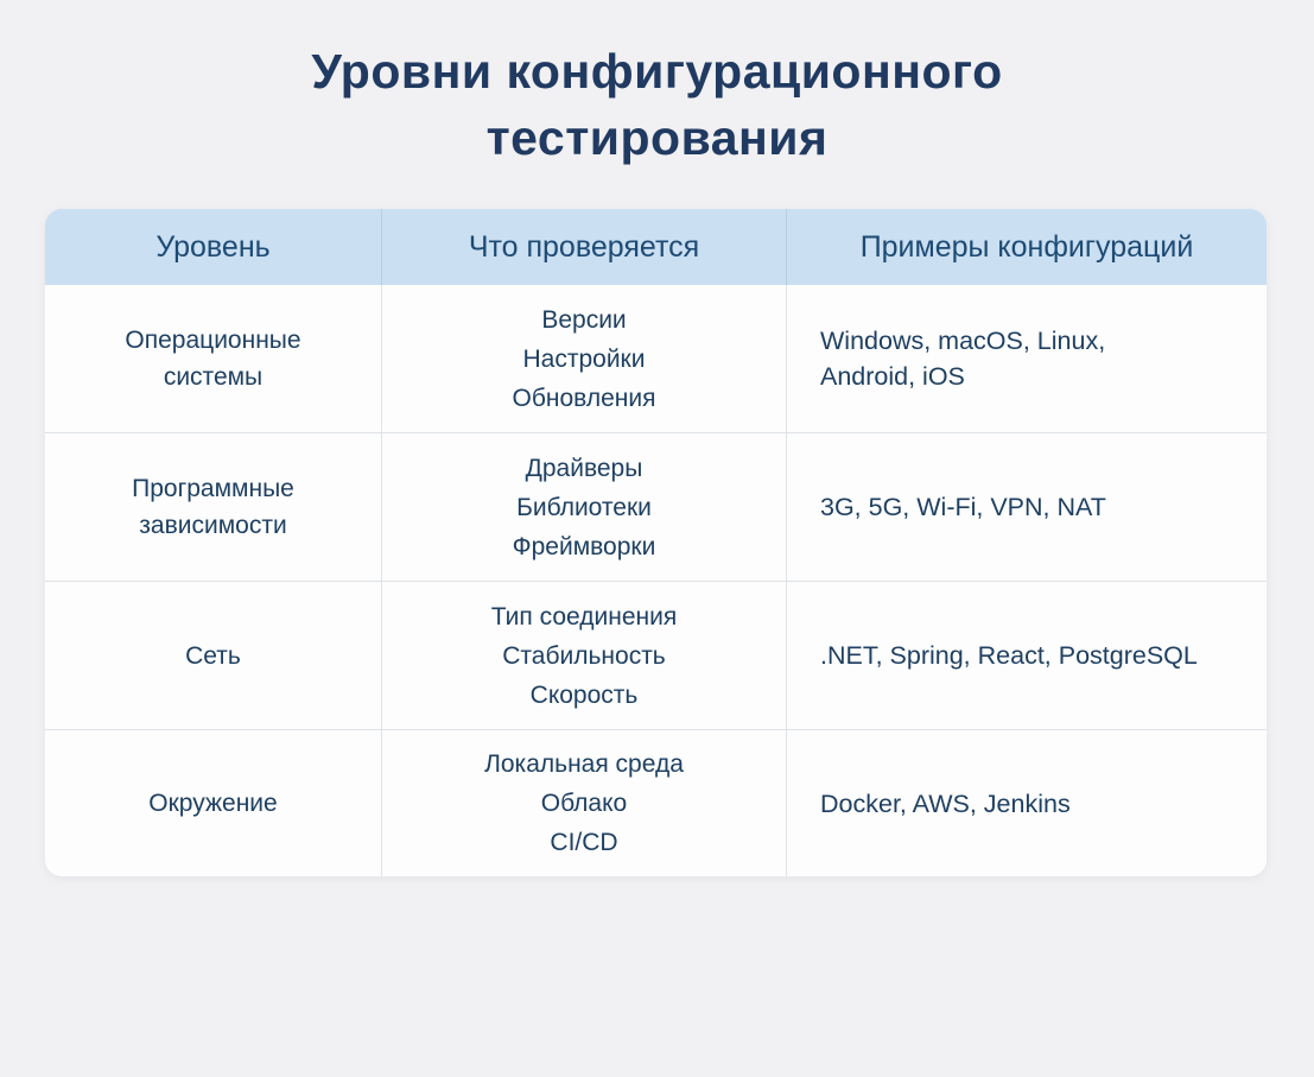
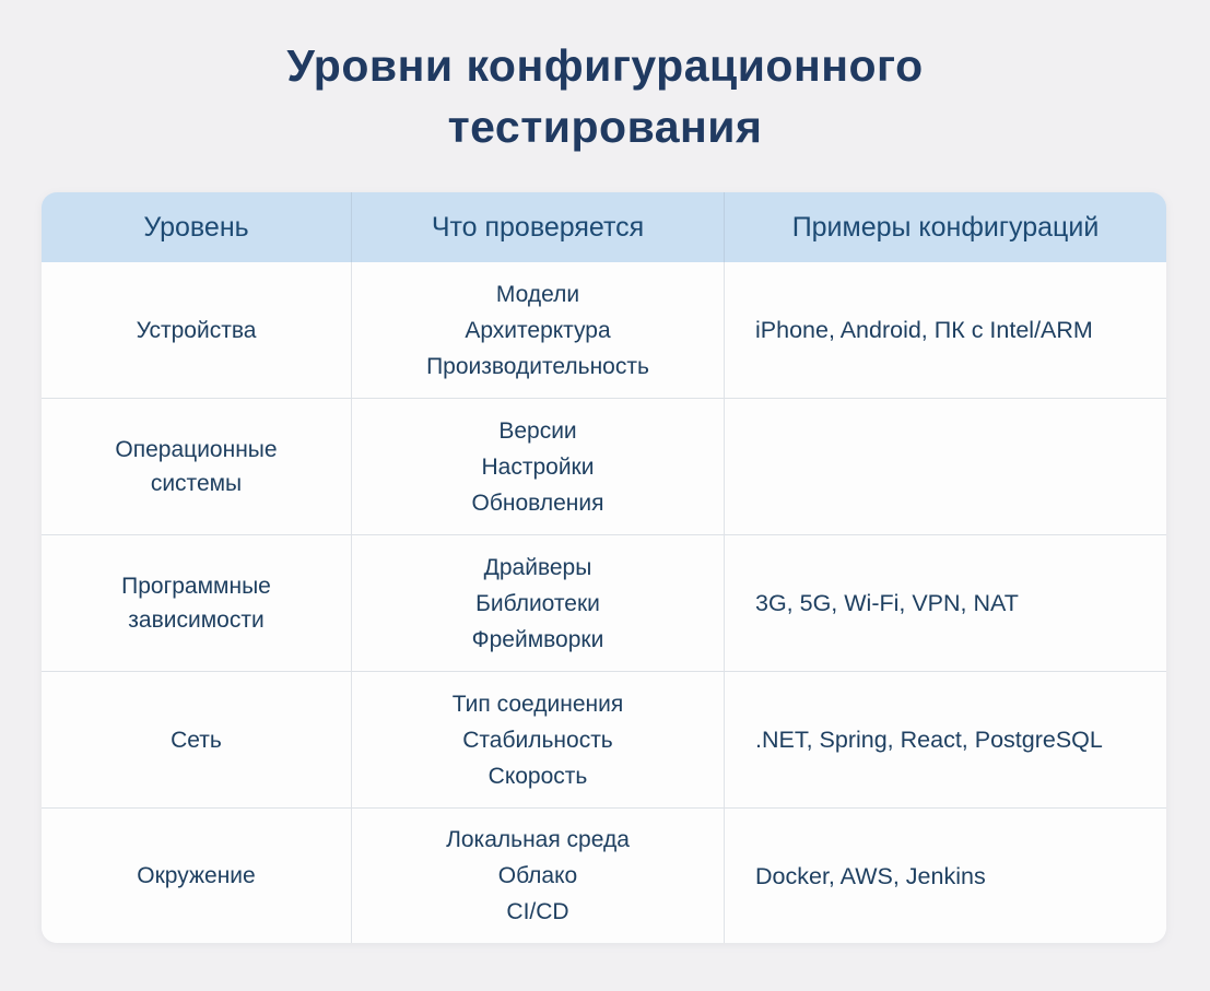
  Уровни конфигурационного
  тестирования
  Уровень
  Что проверяется
  Примеры конфигураций
+ Устройства
+ Модели
+ Архитерктура
+ Производительность
+ iPhone, Android, ПК с Intel/ARM
  Операционные
  системы
  Версии
  Настройки
  Обновления
- Windows, macOS, Linux,
- Android, iOS
  Программные
  зависимости
  Драйверы
  Библиотеки
  Фреймворки
  3G, 5G, Wi-Fi, VPN, NAT
  Сеть
  Тип соединения
  Стабильность
  Скорость
  .NET, Spring, React, PostgreSQL
  Окружение
  Локальная среда
  Облако
  CI/CD
  Docker, AWS, Jenkins
